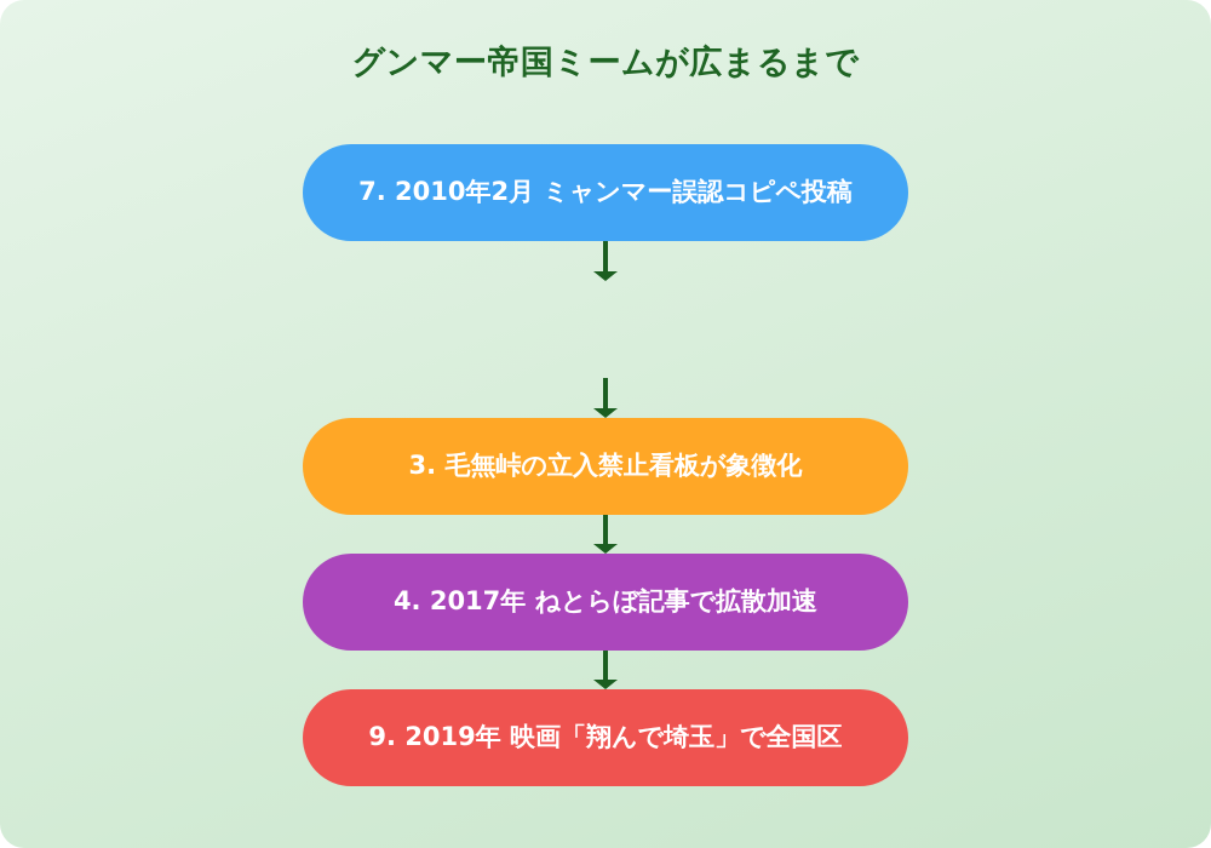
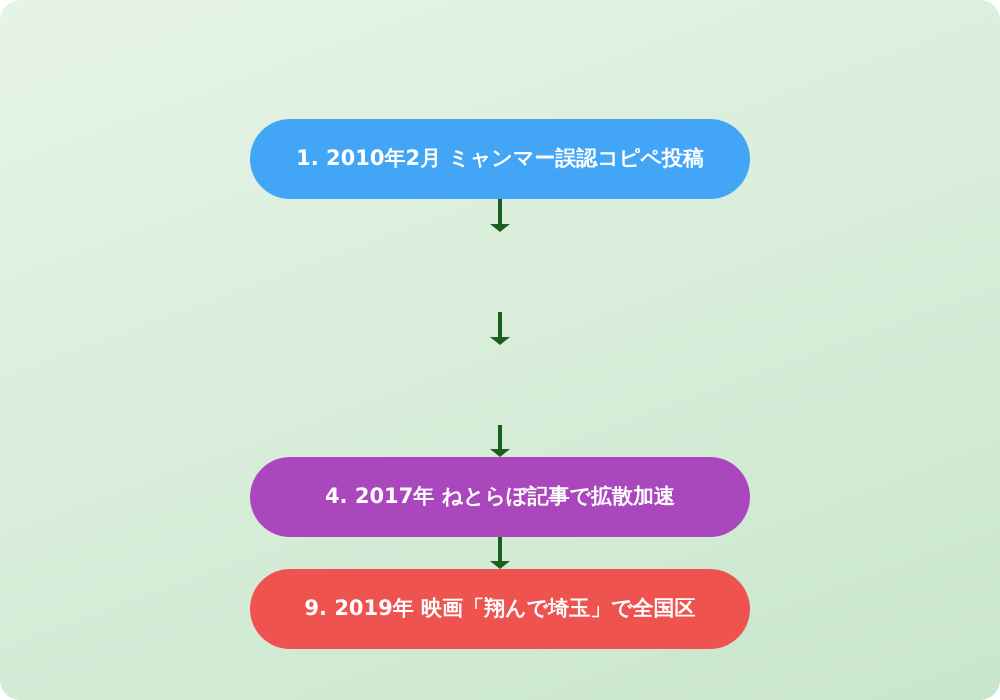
- グンマー帝国ミームが広まるまで
- 7. 2010年2月 ミャンマー誤認コピペ投稿
+ 1. 2010年2月 ミャンマー誤認コピペ投稿
- 3. 毛無峠の立入禁止看板が象徴化
  4. 2017年 ねとらぼ記事で拡散加速
  9. 2019年 映画「翔んで埼玉」で全国区
